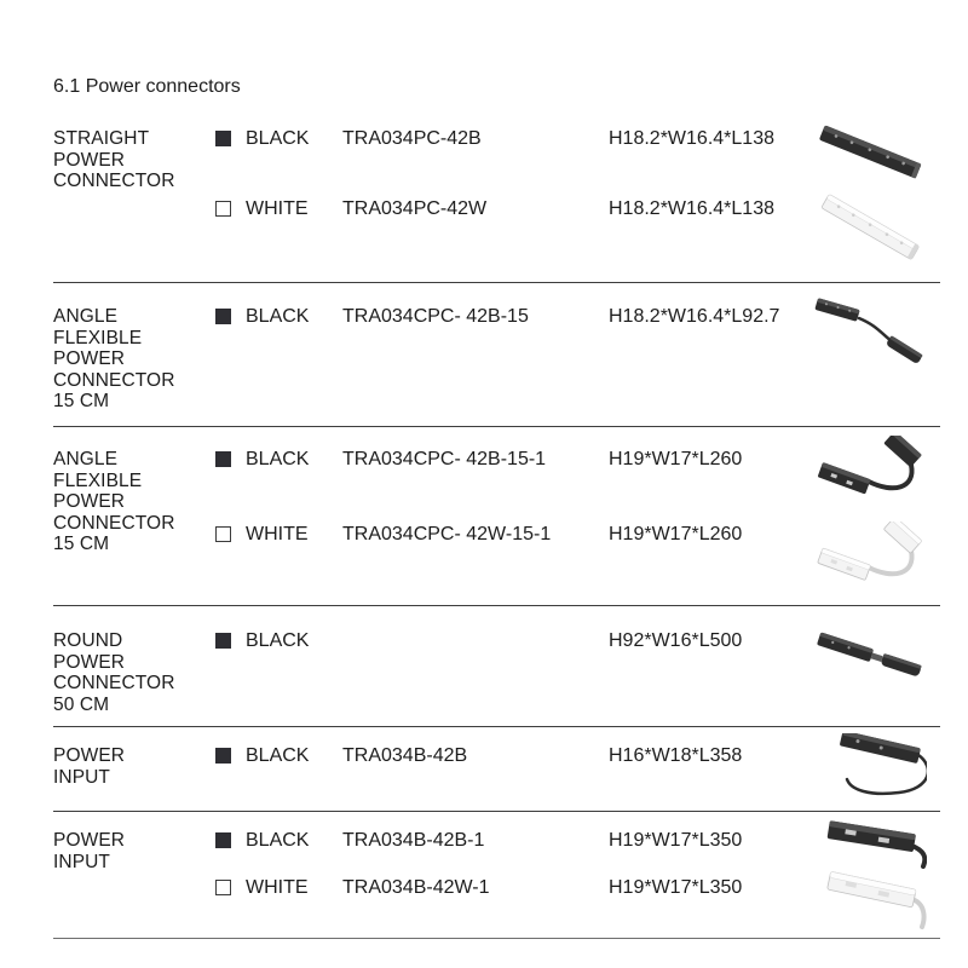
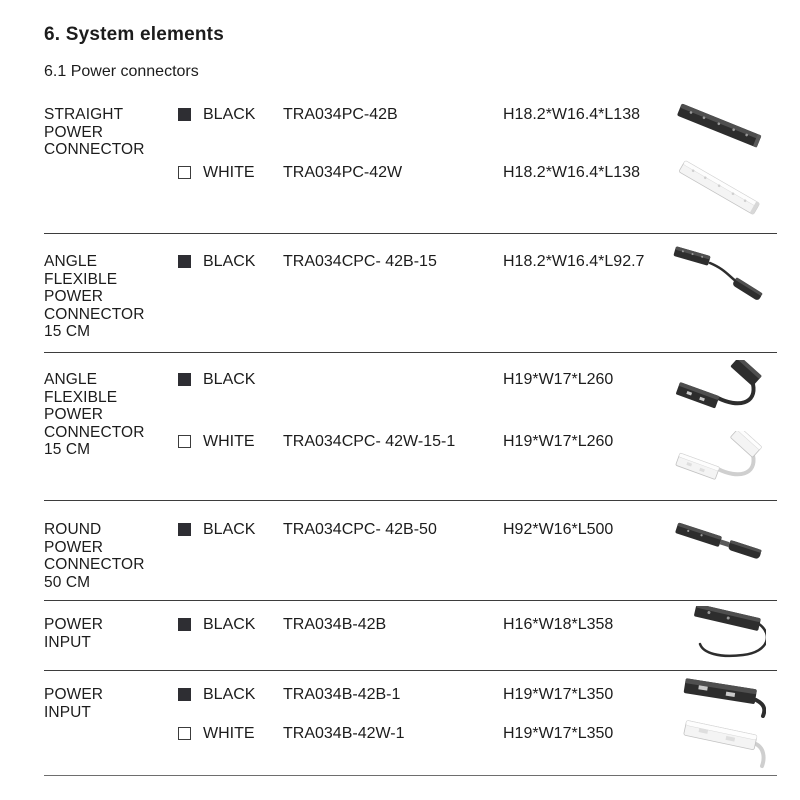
+ 6. System elements
  6.1 Power connectors
  STRAIGHT
  POWER
  CONNECTOR
  BLACK
  TRA034PC-42B
  H18.2*W16.4*L138
  WHITE
  TRA034PC-42W
  H18.2*W16.4*L138
  ANGLE
  FLEXIBLE
  POWER
  CONNECTOR
  15 CM
  BLACK
  TRA034CPC- 42B-15
  H18.2*W16.4*L92.7
  ANGLE
  FLEXIBLE
  POWER
  CONNECTOR
  15 CM
  BLACK
- TRA034CPC- 42B-15-1
  H19*W17*L260
  WHITE
  TRA034CPC- 42W-15-1
  H19*W17*L260
  ROUND
  POWER
  CONNECTOR
  50 CM
  BLACK
+ TRA034CPC- 42B-50
  H92*W16*L500
  POWER
  INPUT
  BLACK
  TRA034B-42B
  H16*W18*L358
  POWER
  INPUT
  BLACK
  TRA034B-42B-1
  H19*W17*L350
  WHITE
  TRA034B-42W-1
  H19*W17*L350
